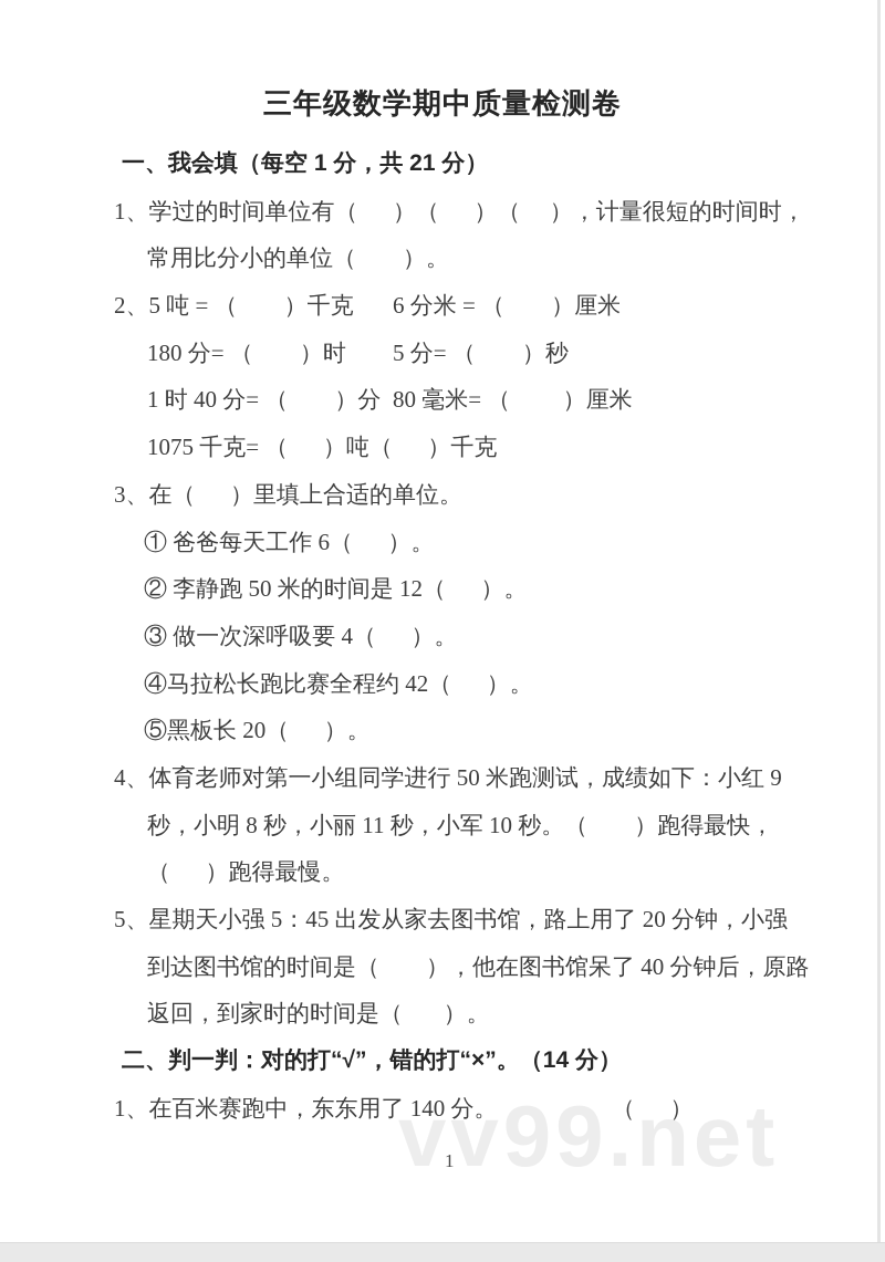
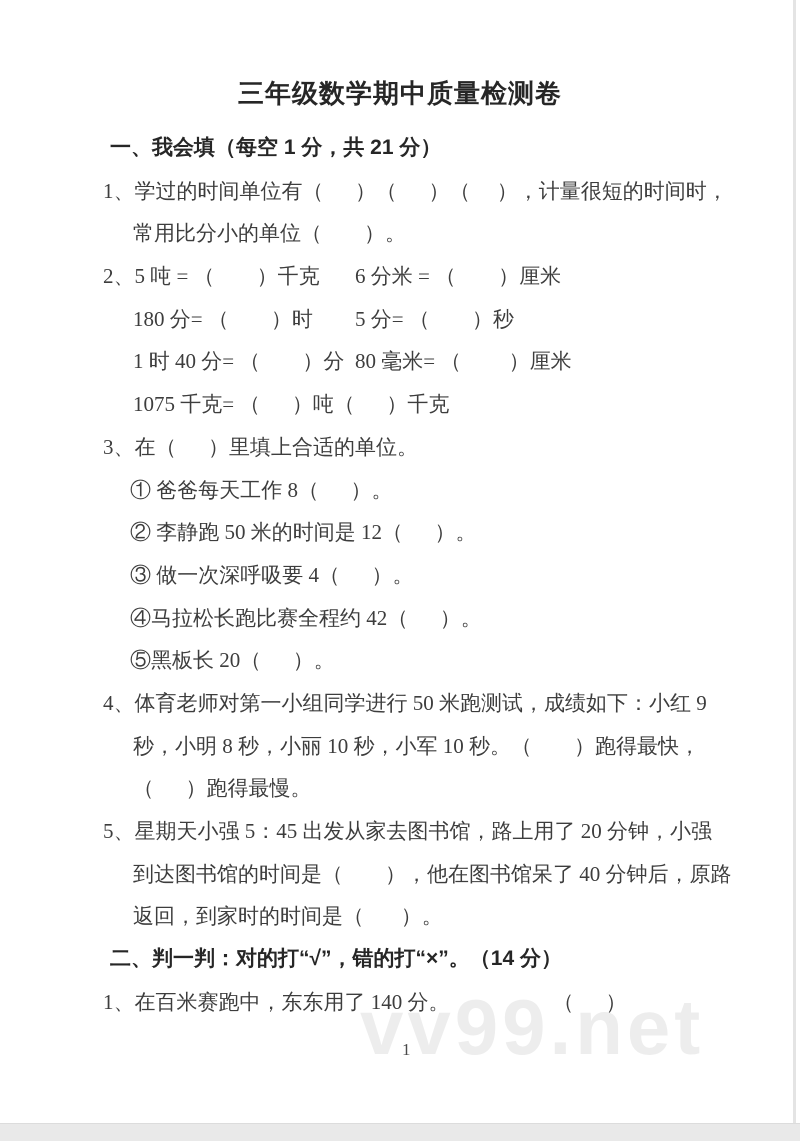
  三年级数学期中质量检测卷
  一、我会填（每空 1 分，共 21 分）
  1、学过的时间单位有（ ）（ ）（ ），计量很短的时间时，
  常用比分小的单位（ ）。
  2、5 吨 = （ ）千克 6 分米 = （ ）厘米
  180 分= （ ）时 5 分= （ ）秒
  1 时 40 分= （ ）分 80 毫米= （ ）厘米
  1075 千克= （ ）吨（ ）千克
  3、在（ ）里填上合适的单位。
- ① 爸爸每天工作 6（ ）。
+ ① 爸爸每天工作 8（ ）。
  ② 李静跑 50 米的时间是 12（ ）。
  ③ 做一次深呼吸要 4（ ）。
  ④马拉松长跑比赛全程约 42（ ）。
  ⑤黑板长 20（ ）。
  4、体育老师对第一小组同学进行 50 米跑测试，成绩如下：小红 9
- 秒，小明 8 秒，小丽 11 秒，小军 10 秒。（ ）跑得最快，
+ 秒，小明 8 秒，小丽 10 秒，小军 10 秒。（ ）跑得最快，
  （ ）跑得最慢。
  5、星期天小强 5：45 出发从家去图书馆，路上用了 20 分钟，小强
  到达图书馆的时间是（ ），他在图书馆呆了 40 分钟后，原路
  返回，到家时的时间是（ ）。
  二、判一判：对的打“√”，错的打“×”。（14 分）
  1、在百米赛跑中，东东用了 140 分。 （ ）
  vv99.net
  1
